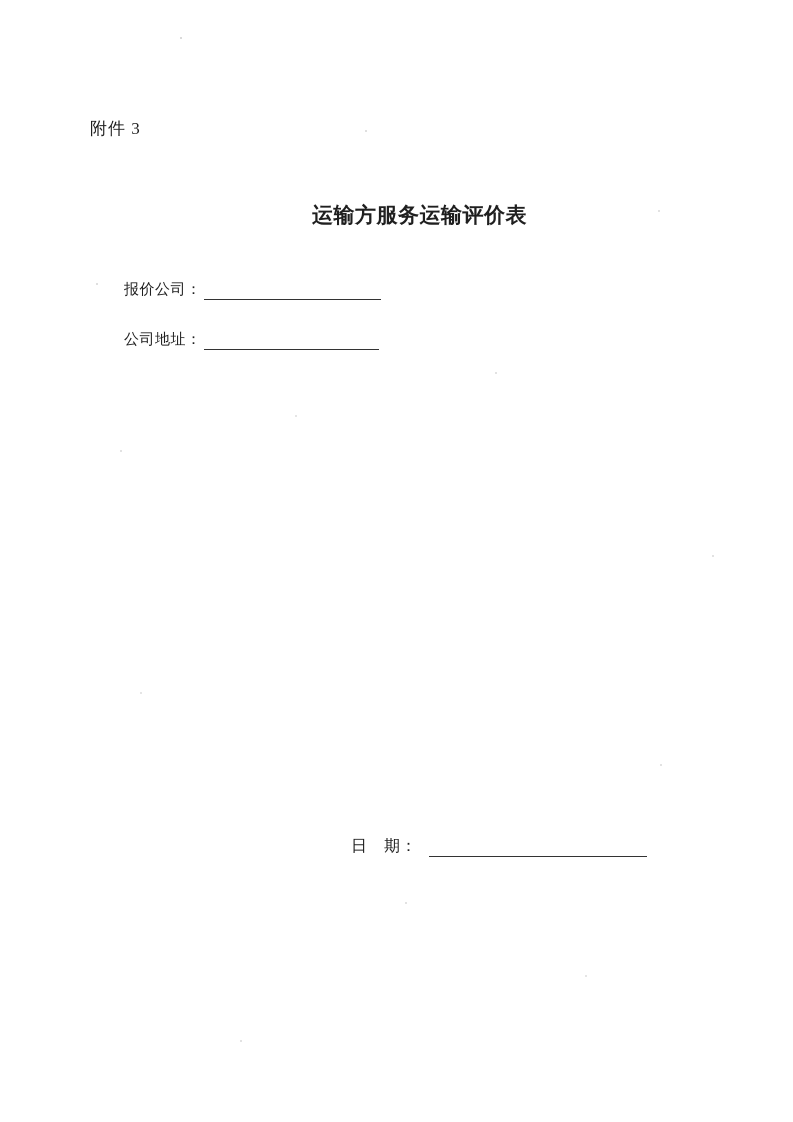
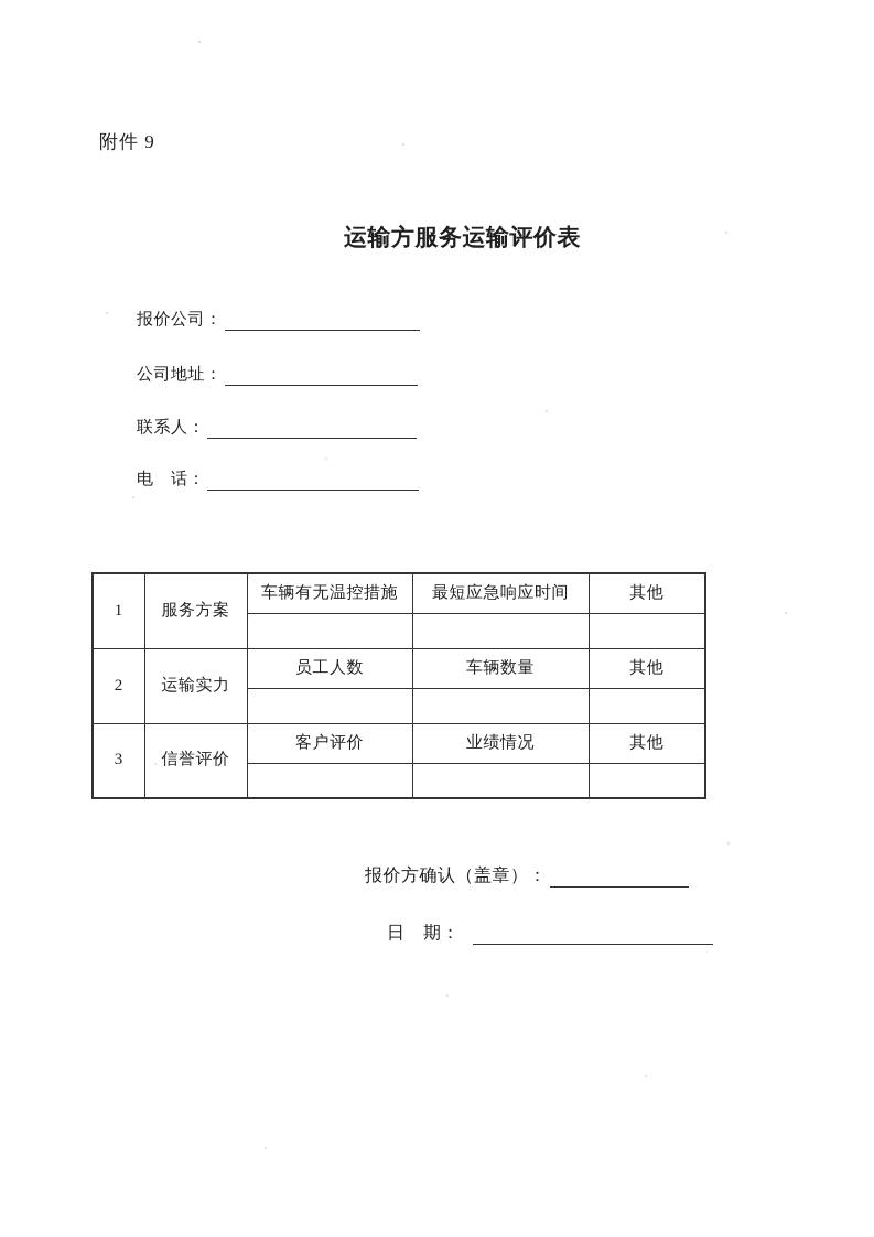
- 附件 3
+ 附件 9
  运输方服务运输评价表
  报价公司：
  公司地址：
+ 联系人：
+ 电 话：
+ 1	服务方案	车辆有无温控措施	最短应急响应时间	其他
+ 2	运输实力	员工人数	车辆数量	其他
+ 3	信誉评价	客户评价	业绩情况	其他
+ 报价方确认（盖章）：
  日 期：
